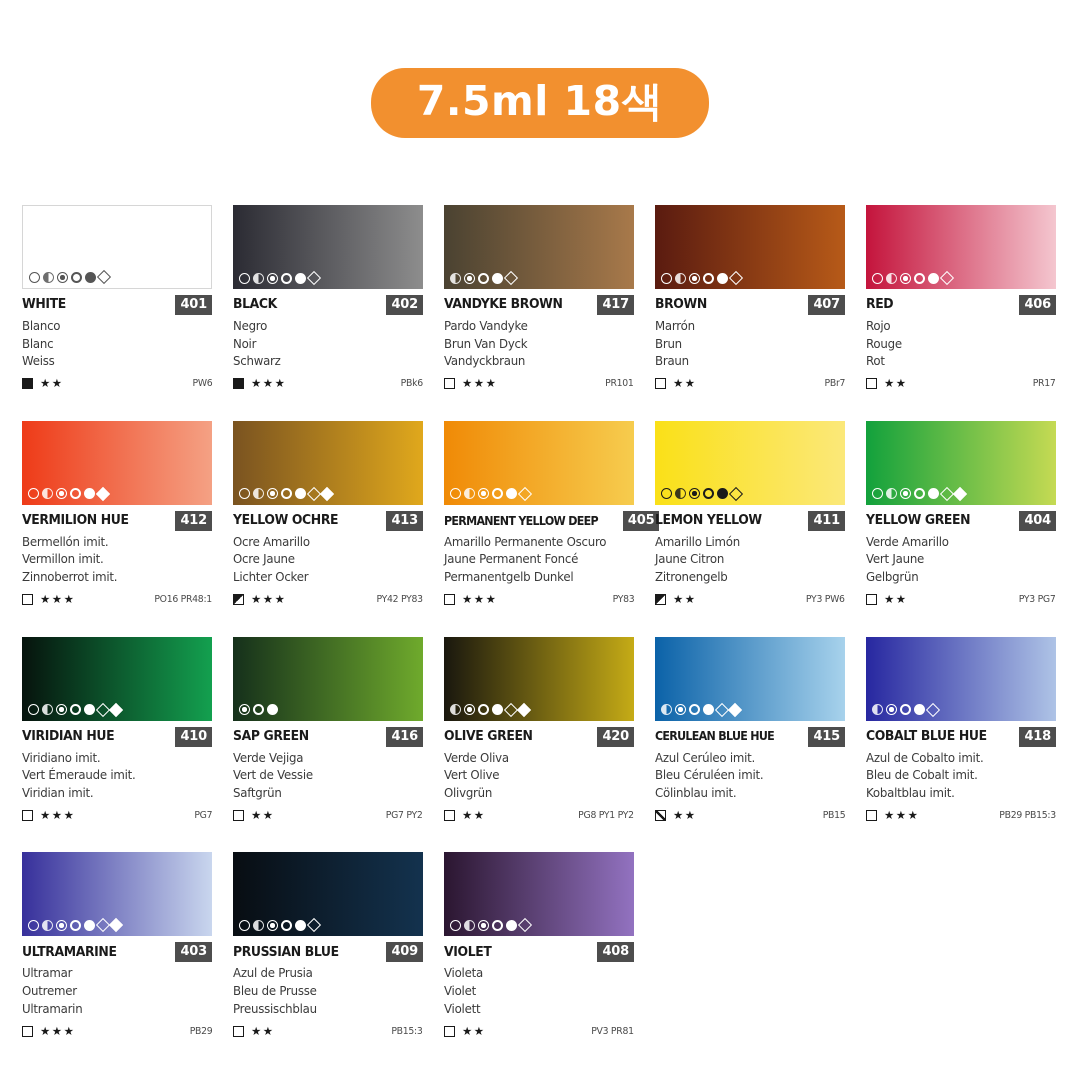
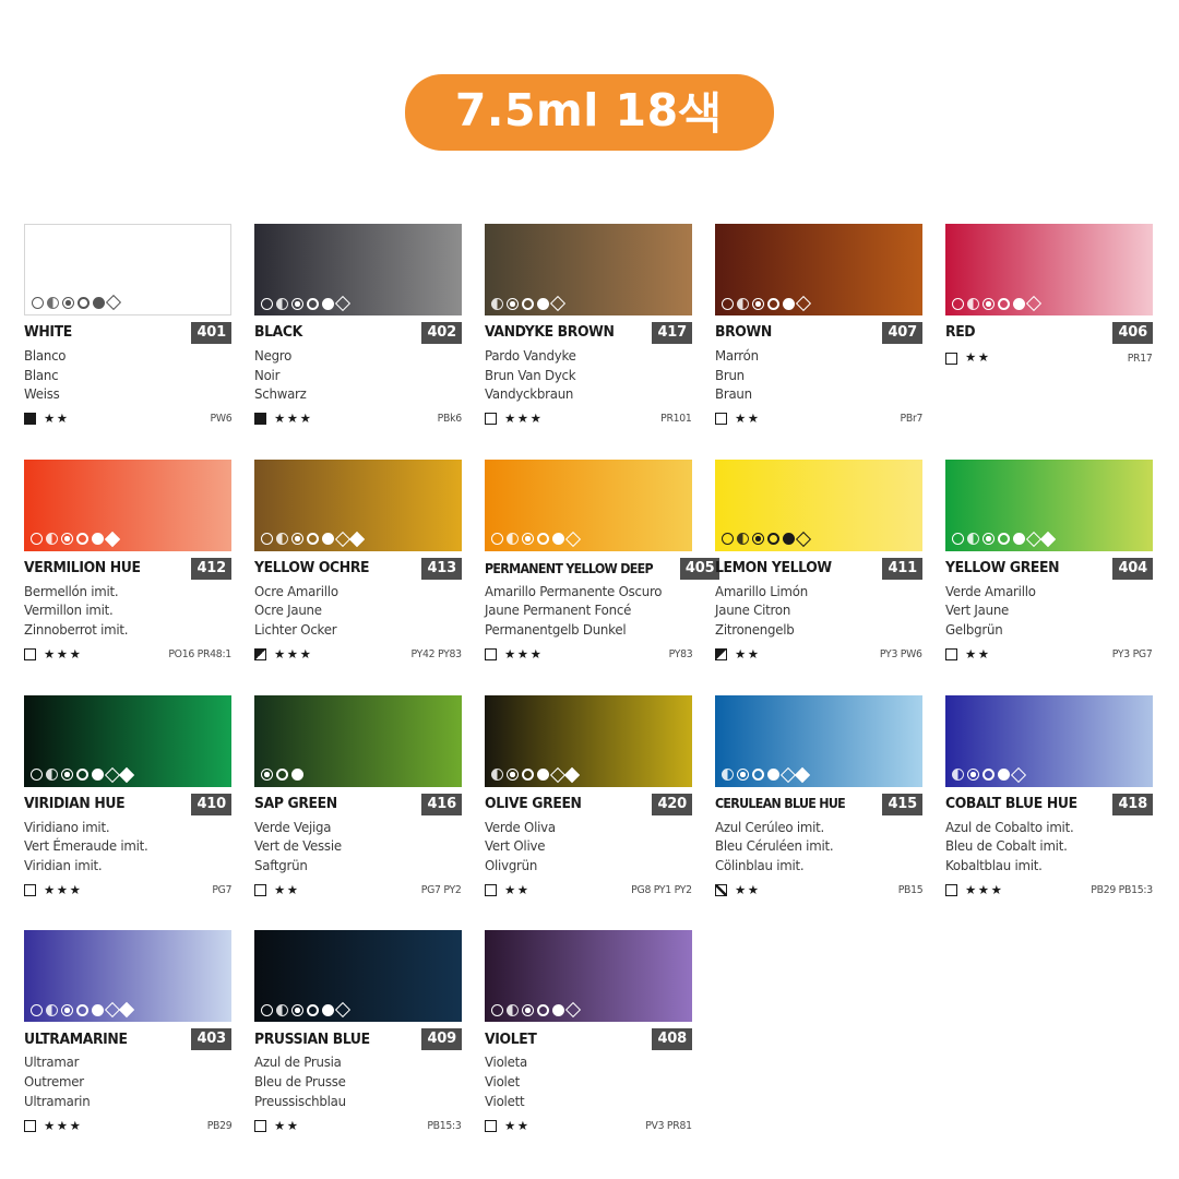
  7.5ml 18색
  WHITE
  401
  Blanco
  Blanc
  Weiss
  ★★
  PW6
  BLACK
  402
  Negro
  Noir
  Schwarz
  ★★★
  PBk6
  VANDYKE BROWN
  417
  Pardo Vandyke
  Brun Van Dyck
  Vandyckbraun
  ★★★
  PR101
  BROWN
  407
  Marrón
  Brun
  Braun
  ★★
  PBr7
  RED
  406
- Rojo
- Rouge
- Rot
  ★★
  PR17
  VERMILION HUE
  412
  Bermellón imit.
  Vermillon imit.
  Zinnoberrot imit.
  ★★★
  PO16 PR48:1
  YELLOW OCHRE
  413
  Ocre Amarillo
  Ocre Jaune
  Lichter Ocker
  ★★★
  PY42 PY83
  PERMANENT YELLOW DEEP
  405
  Amarillo Permanente Oscuro
  Jaune Permanent Foncé
  Permanentgelb Dunkel
  ★★★
  PY83
  LEMON YELLOW
  411
  Amarillo Limón
  Jaune Citron
  Zitronengelb
  ★★
  PY3 PW6
  YELLOW GREEN
  404
  Verde Amarillo
  Vert Jaune
  Gelbgrün
  ★★
  PY3 PG7
  VIRIDIAN HUE
  410
  Viridiano imit.
  Vert Émeraude imit.
  Viridian imit.
  ★★★
  PG7
  SAP GREEN
  416
  Verde Vejiga
  Vert de Vessie
  Saftgrün
  ★★
  PG7 PY2
  OLIVE GREEN
  420
  Verde Oliva
  Vert Olive
  Olivgrün
  ★★
  PG8 PY1 PY2
  CERULEAN BLUE HUE
  415
  Azul Cerúleo imit.
  Bleu Céruléen imit.
  Cölinblau imit.
  ★★
  PB15
  COBALT BLUE HUE
  418
  Azul de Cobalto imit.
  Bleu de Cobalt imit.
  Kobaltblau imit.
  ★★★
  PB29 PB15:3
  ULTRAMARINE
  403
  Ultramar
  Outremer
  Ultramarin
  ★★★
  PB29
  PRUSSIAN BLUE
  409
  Azul de Prusia
  Bleu de Prusse
  Preussischblau
  ★★
  PB15:3
  VIOLET
  408
  Violeta
  Violet
  Violett
  ★★
  PV3 PR81
